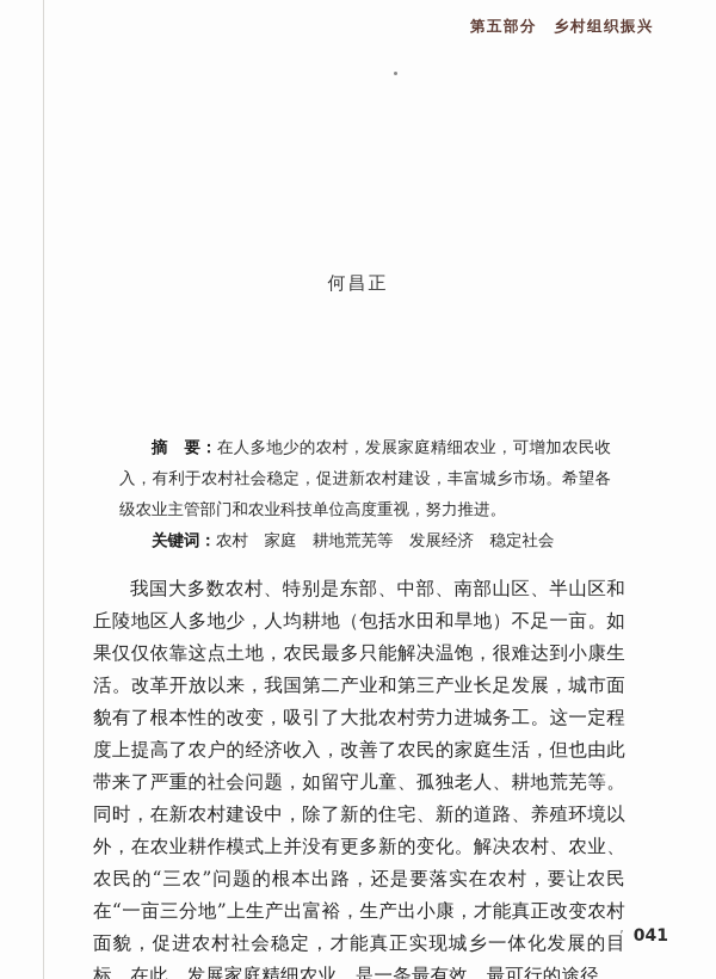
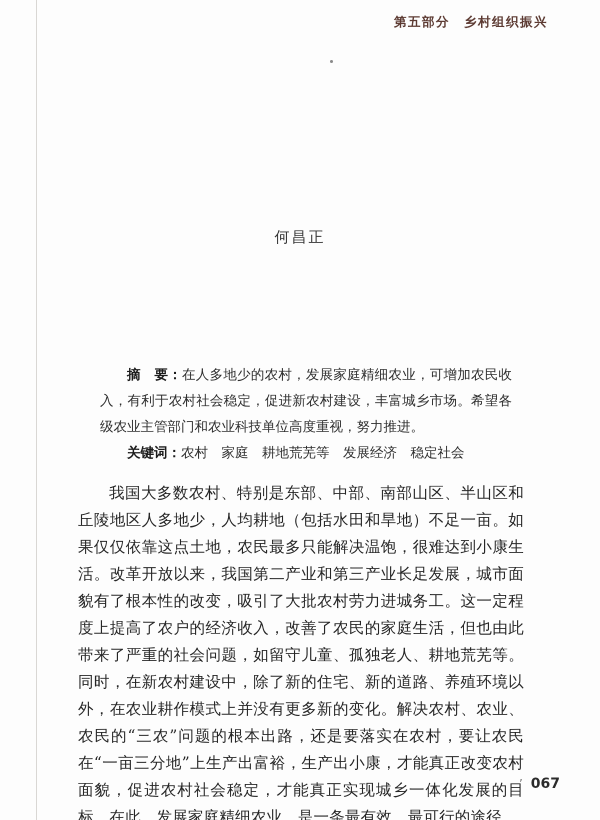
  第五部分 乡村组织振兴
  何昌正
  摘 要：在人多地少的农村，发展家庭精细农业，可增加农民收入，有利于农村社会稳定，促进新农村建设，丰富城乡市场。希望各级农业主管部门和农业科技单位高度重视，努力推进。
  关键词：农村 家庭 耕地荒芜等 发展经济 稳定社会
  我国大多数农村、特别是东部、中部、南部山区、半山区和丘陵地区人多地少，人均耕地（包括水田和旱地）不足一亩。如果仅仅依靠这点土地，农民最多只能解决温饱，很难达到小康生活。改革开放以来，我国第二产业和第三产业长足发展，城市面貌有了根本性的改变，吸引了大批农村劳力进城务工。这一定程度上提高了农户的经济收入，改善了农民的家庭生活，但也由此带来了严重的社会问题，如留守儿童、孤独老人、耕地荒芜等。同时，在新农村建设中，除了新的住宅、新的道路、养殖环境以外，在农业耕作模式上并没有更多新的变化。解决农村、农业、农民的“三农”问题的根本出路，还是要落实在农村，要让农民在“一亩三分地”上生产出富裕，生产出小康，才能真正改变农村面貌，促进农村社会稳定，才能真正实现城乡一体化发展的目标。在此，发展家庭精细农业，是一条最有效、最可行的途径。
- ’ 041
+ ’ 067
